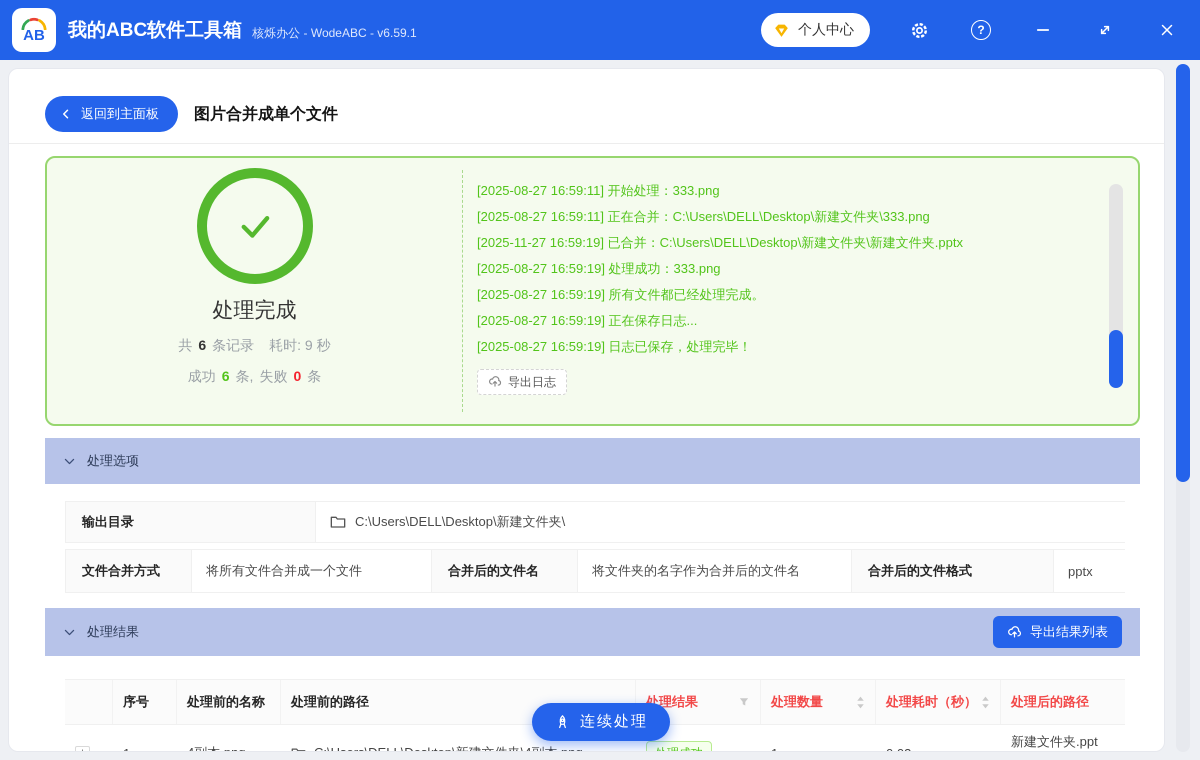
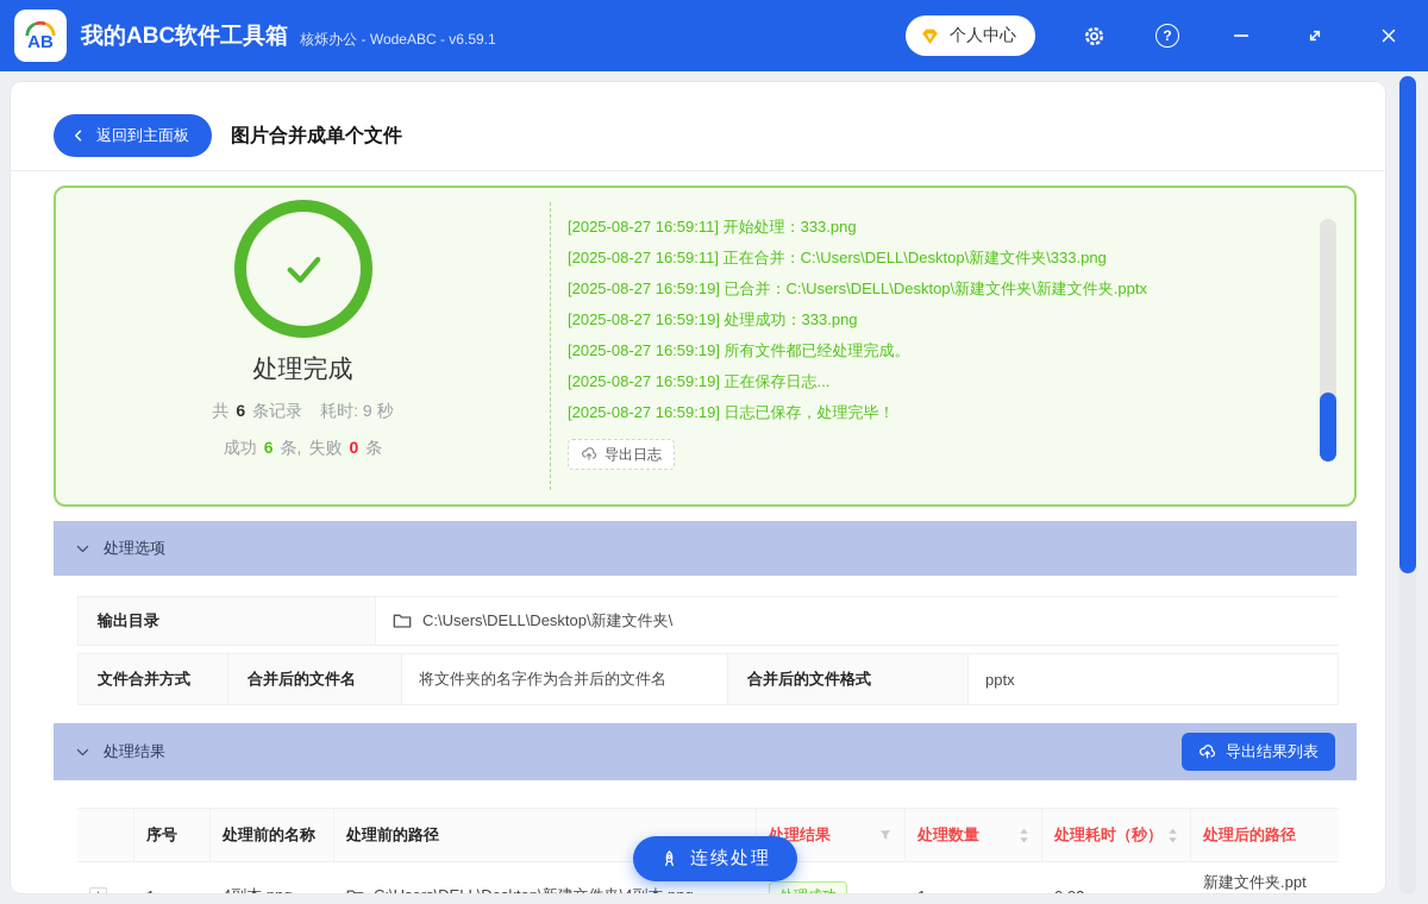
  AB
  我的ABC软件工具箱
  核烁办公 - WodeABC - v6.59.1
  个人中心
  ?
  返回到主面板
  图片合并成单个文件
  处理完成
  共 6 条记录 耗时: 9 秒
  成功 6 条, 失败 0 条
  [2025-08-27 16:59:11] 开始处理：333.png
  [2025-08-27 16:59:11] 正在合并：C:\Users\DELL\Desktop\新建文件夹\333.png
- [2025-11-27 16:59:19] 已合并：C:\Users\DELL\Desktop\新建文件夹\新建文件夹.pptx
+ [2025-08-27 16:59:19] 已合并：C:\Users\DELL\Desktop\新建文件夹\新建文件夹.pptx
  [2025-08-27 16:59:19] 处理成功：333.png
  [2025-08-27 16:59:19] 所有文件都已经处理完成。
  [2025-08-27 16:59:19] 正在保存日志...
  [2025-08-27 16:59:19] 日志已保存，处理完毕！
  导出日志
  处理选项
  输出目录
  C:\Users\DELL\Desktop\新建文件夹\
  文件合并方式
- 将所有文件合并成一个文件
  合并后的文件名
  将文件夹的名字作为合并后的文件名
  合并后的文件格式
  pptx
  处理结果
  导出结果列表
  序号
  处理前的名称
  处理前的路径
  处理结果
  处理数量
  处理耗时（秒）
  处理后的路径
  新建文件夹.ppt
  连续处理
